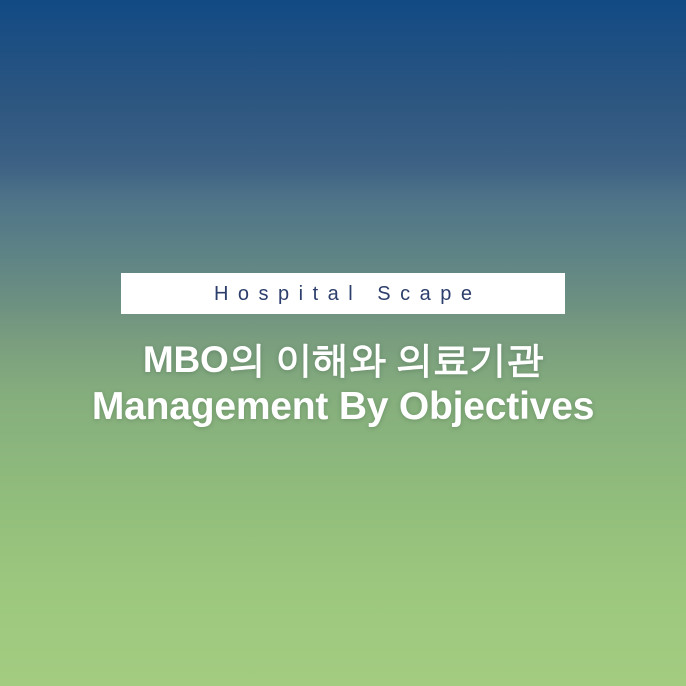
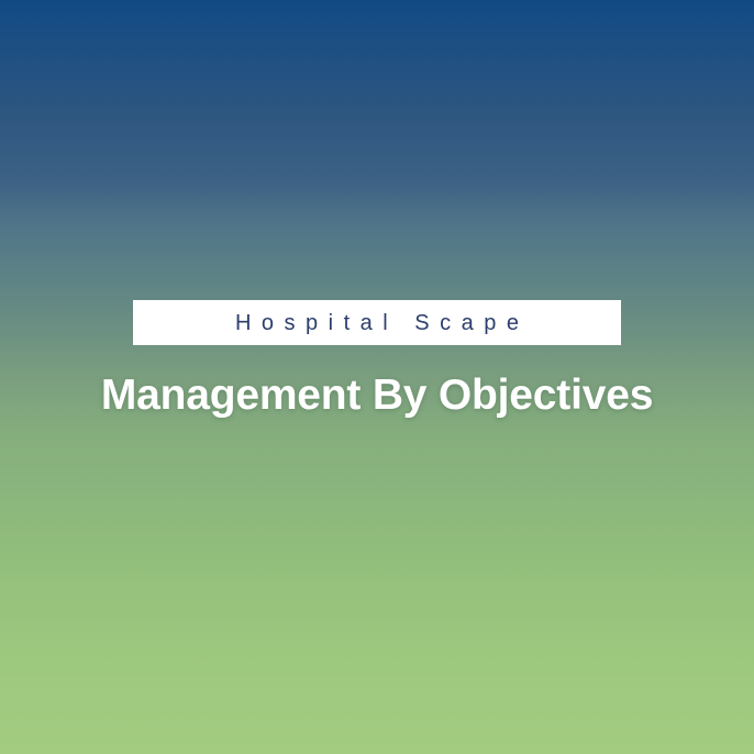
  Hospital Scape
- MBO의 이해와 의료기관
  Management By Objectives
